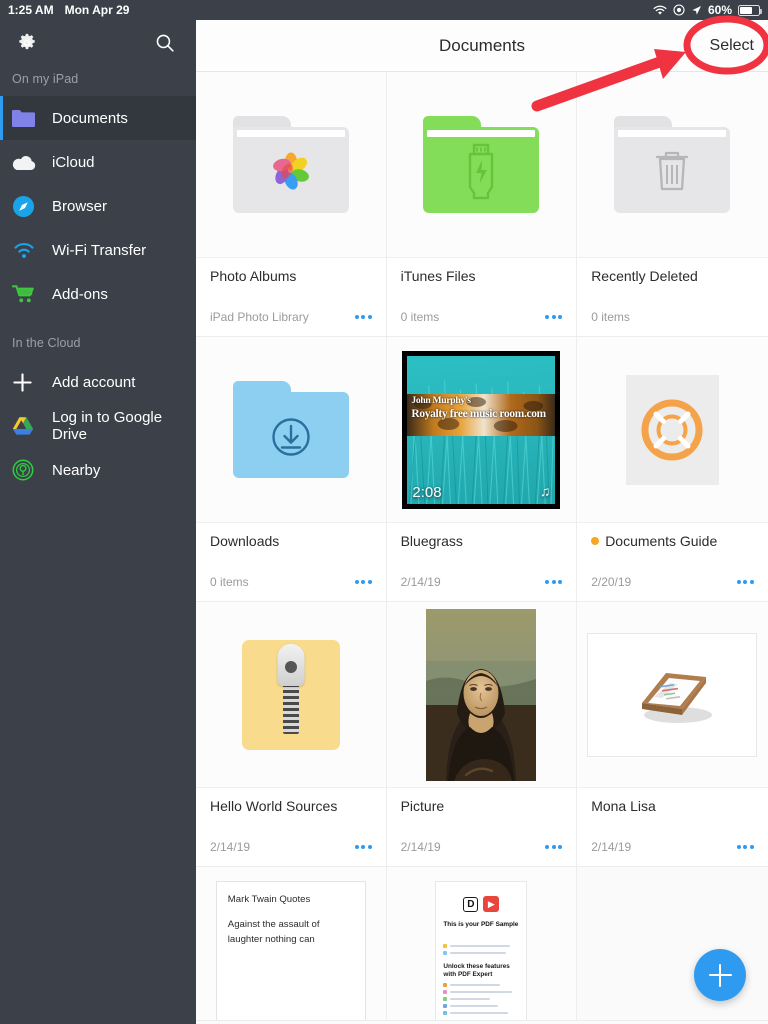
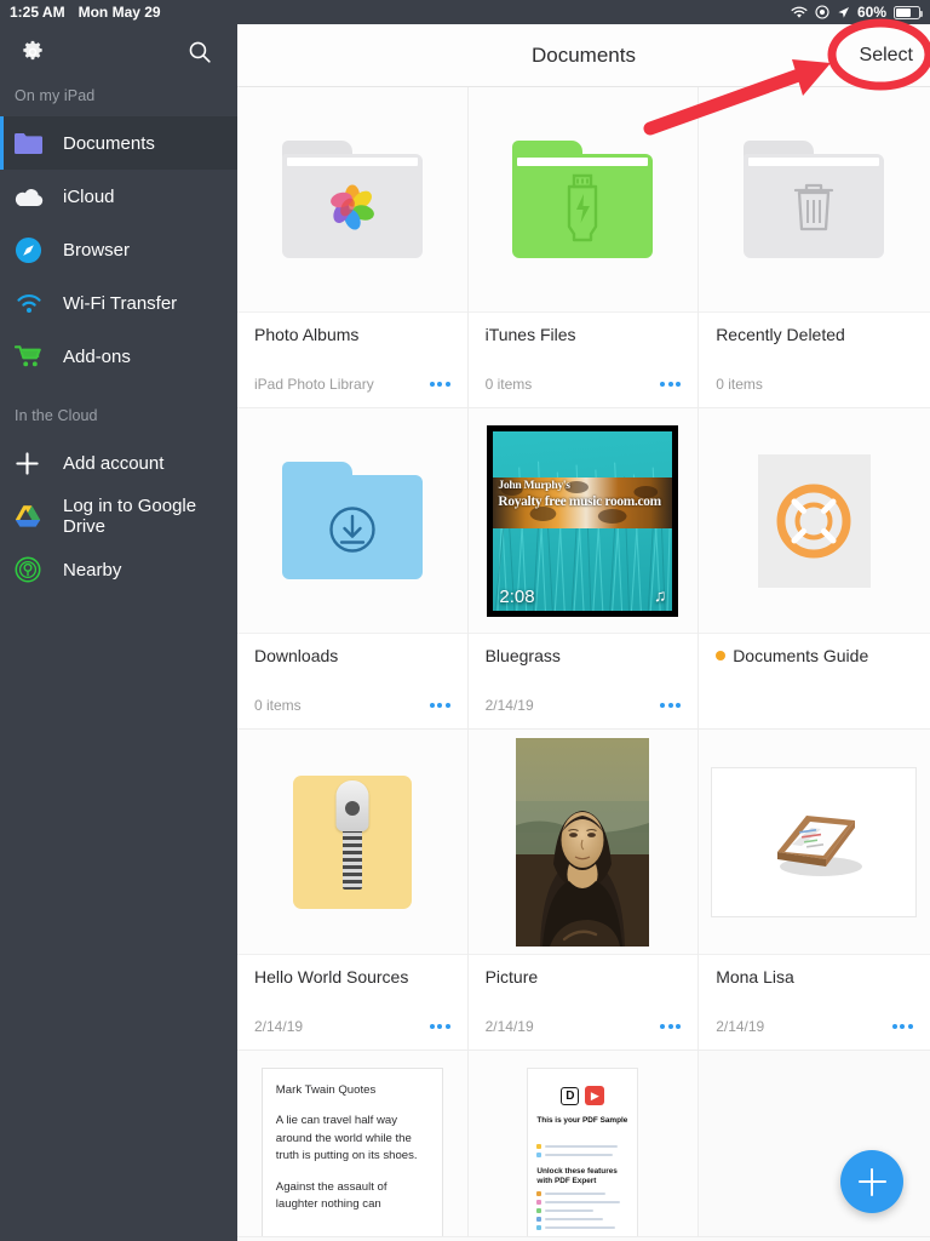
  1:25 AM
- Mon Apr 29
+ Mon May 29
  60%
  On my iPad
  Documents
  iCloud
  Browser
  Wi-Fi Transfer
  Add-ons
  In the Cloud
  Add account
  Log in to Google Drive
  Nearby
  Documents
  Select
  Photo Albums
  iPad Photo Library
  iTunes Files
  0 items
  Recently Deleted
  0 items
  Downloads
  0 items
  John Murphy's
  Royalty free music room.com
  2:08
  ♫
  Bluegrass
  2/14/19
  Documents Guide
- 2/20/19
  Hello World Sources
  2/14/19
  Picture
  2/14/19
  Mona Lisa
  2/14/19
  Mark Twain Quotes
+ A lie can travel half way around the world while the truth is putting on its shoes.
  Against the assault of laughter nothing can
  D
  ▶
